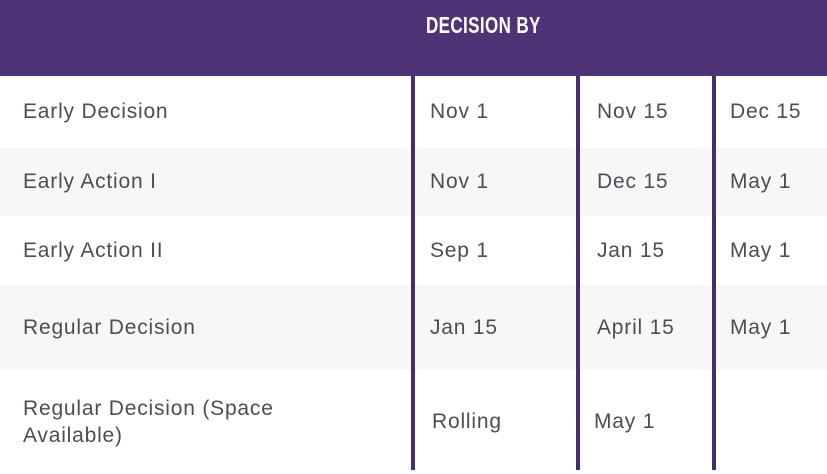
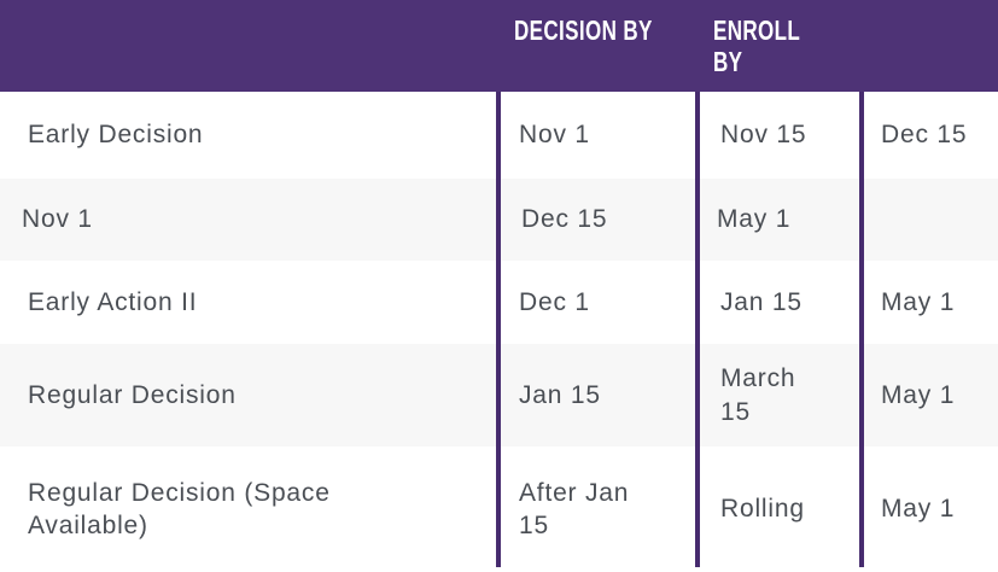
  DECISION BY
+ ENROLL BY
  Early Decision
  Nov 1
  Nov 15
  Dec 15
- Early Action I
  Nov 1
  Dec 15
  May 1
  Early Action II
- Sep 1
+ Dec 1
  Jan 15
  May 1
  Regular Decision
  Jan 15
- April 15
+ March 15
  May 1
  Regular Decision (Space Available)
+ After Jan 15
  Rolling
  May 1
